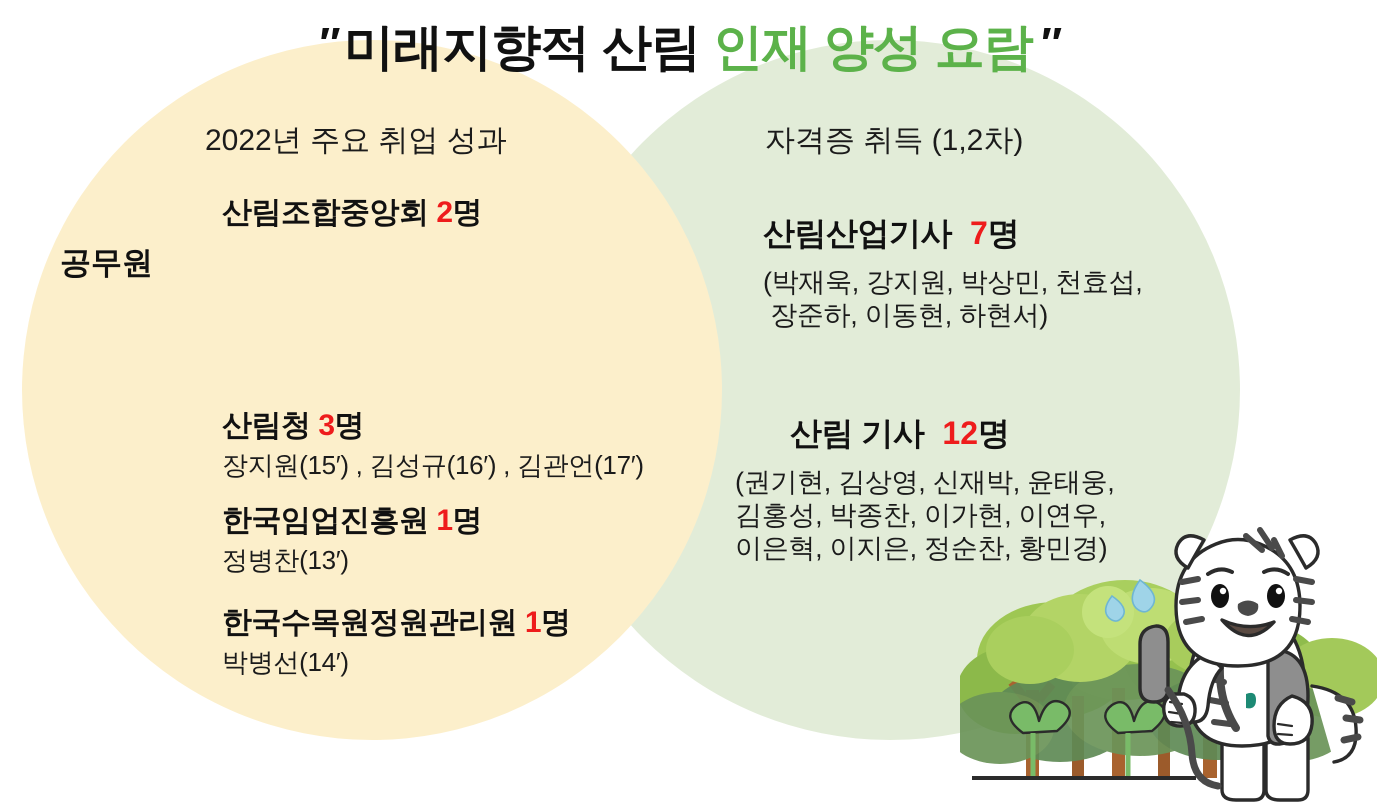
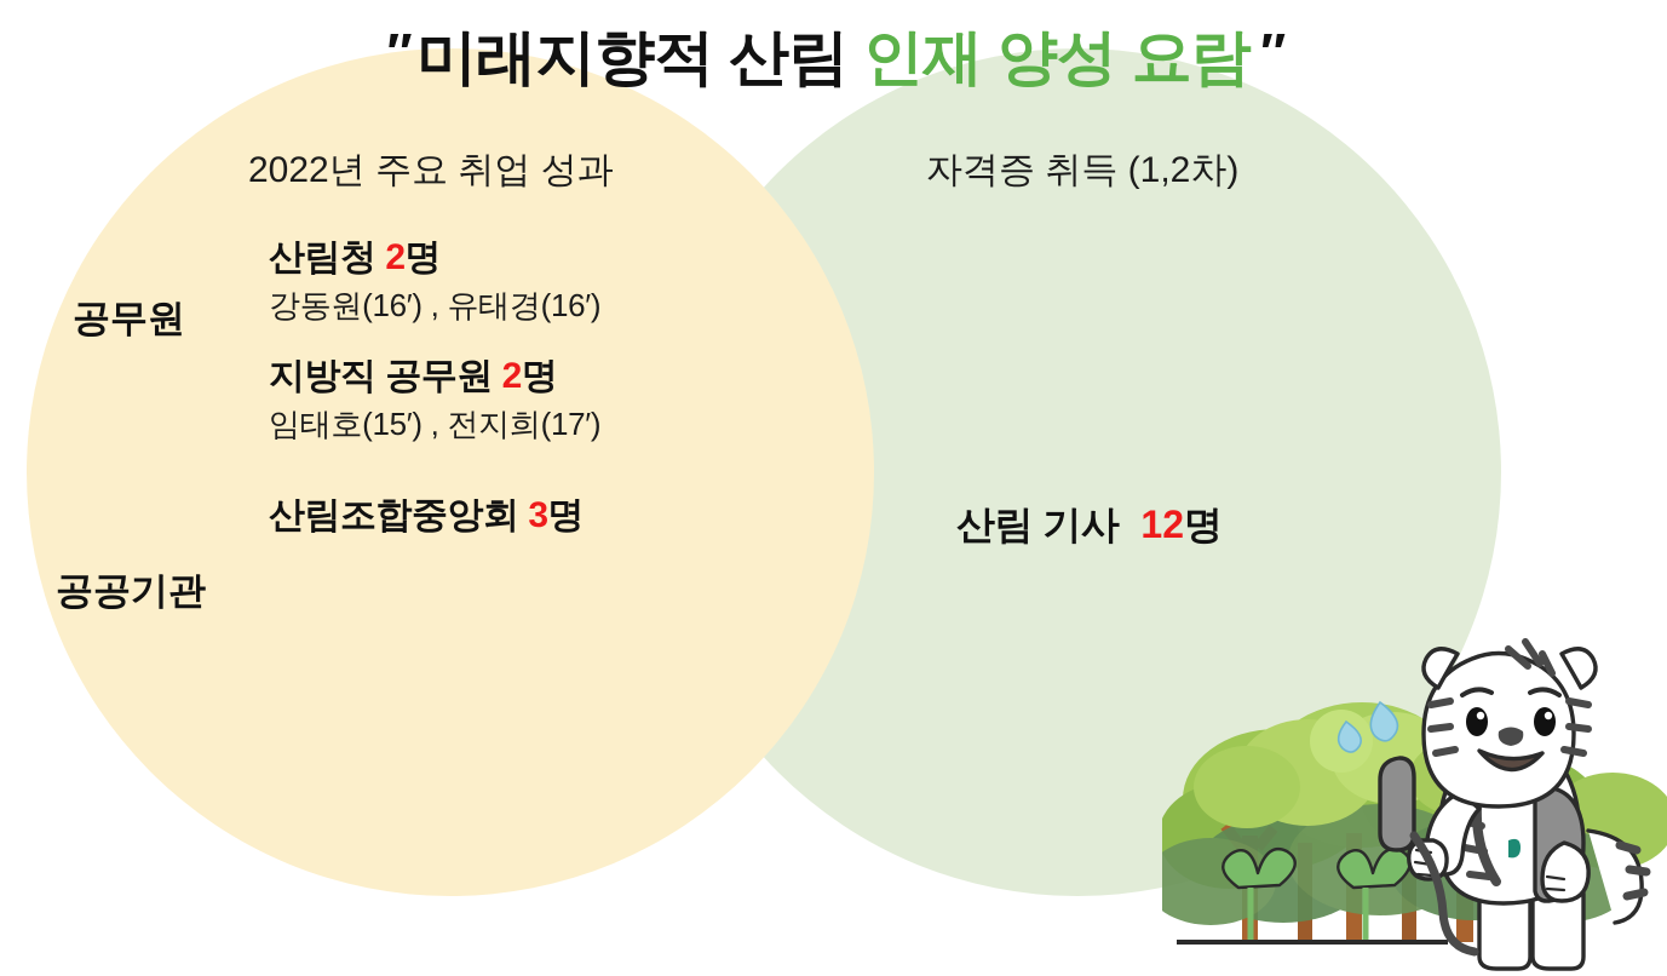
  ″ 미래지향적 산림 인재 양성 요람 ″
  2022년 주요 취업 성과
  자격증 취득 (1,2차)
  공무원
+ 공공기관
- 산림조합중앙회 2명
+ 산림청 2명
+ 강동원(16′) , 유태경(16′)
+ 지방직 공무원 2명
+ 임태호(15′) , 전지희(17′)
- 산림청 3명
+ 산림조합중앙회 3명
- 장지원(15′) , 김성규(16′) , 김관언(17′)
- 한국임업진흥원 1명
- 정병찬(13′)
- 한국수목원정원관리원 1명
- 박병선(14′)
- 산림산업기사 7명
- (박재욱, 강지원, 박상민, 천효섭,
- 장준하, 이동현, 하현서)
  산림 기사 12명
- (권기현, 김상영, 신재박, 윤태웅,
- 김홍성, 박종찬, 이가현, 이연우,
- 이은혁, 이지은, 정순찬, 황민경)
